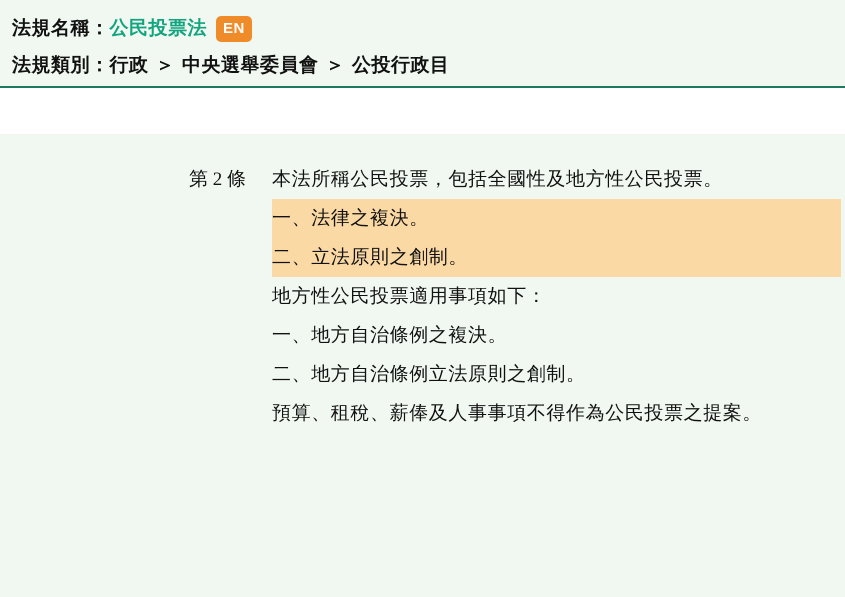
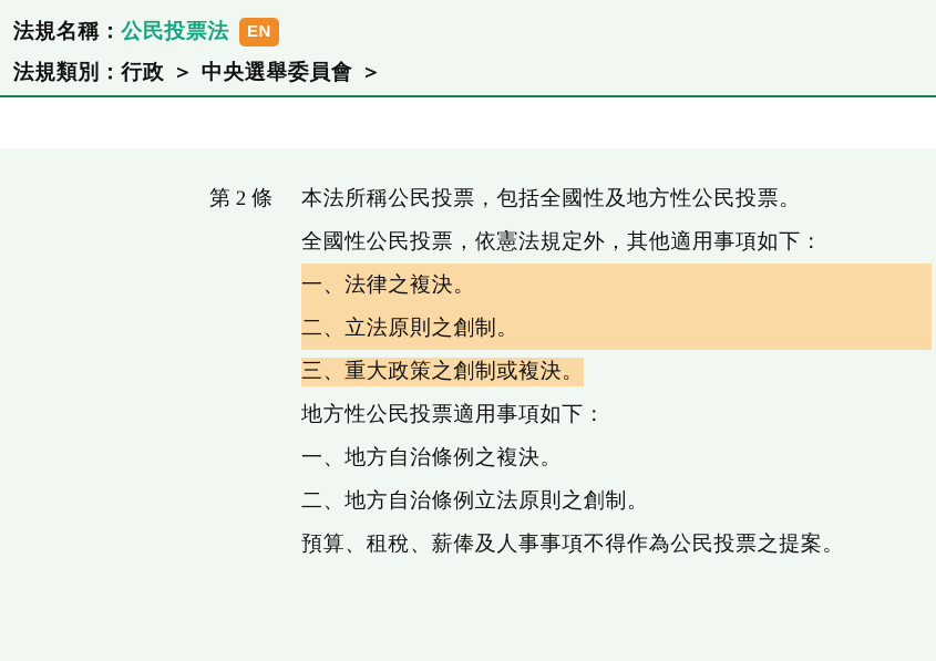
  法規名稱：
  公民投票法
  EN
  法規類別：
  行政
  ＞
  中央選舉委員會
  ＞
- 公投行政目
  第 2 條
  本法所稱公民投票，包括全國性及地方性公民投票。
+ 全國性公民投票，依憲法規定外，其他適用事項如下：
  一、法律之複決。
  二、立法原則之創制。
+ 三、重大政策之創制或複決。
  地方性公民投票適用事項如下：
  一、地方自治條例之複決。
  二、地方自治條例立法原則之創制。
  預算、租稅、薪俸及人事事項不得作為公民投票之提案。
